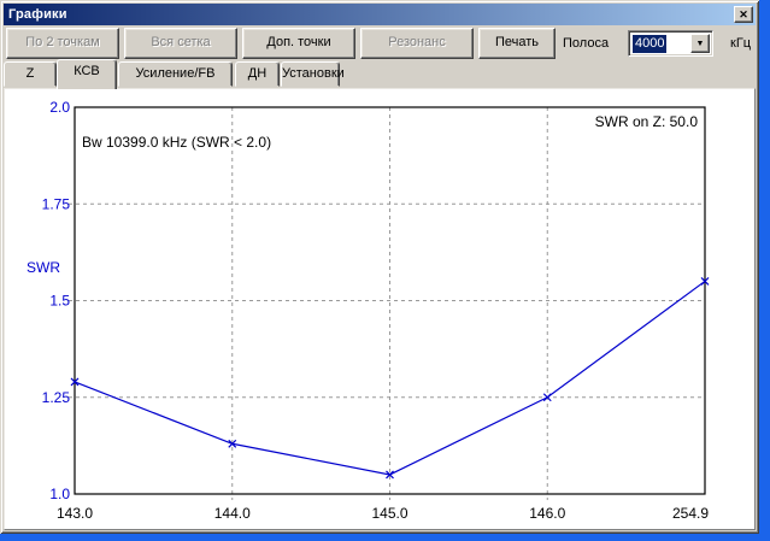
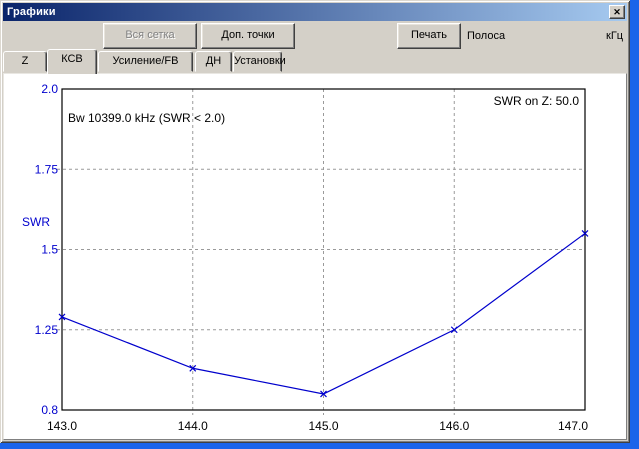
  Графики
  ✕
- По 2 точкам
  Вся сетка
  Доп. точки
- Резонанс
  Печать
  Полоса
- 4000
  кГц
  Z
  КСВ
  Усиление/FB
  ДН
  Установки
- 1.0
+ 0.8
  1.25
  1.5
  1.75
  2.0
  SWR
  143.0
  144.0
  145.0
  146.0
- 254.9
+ 147.0
  Bw 10399.0 kHz (SWR < 2.0)
  SWR on Z: 50.0
